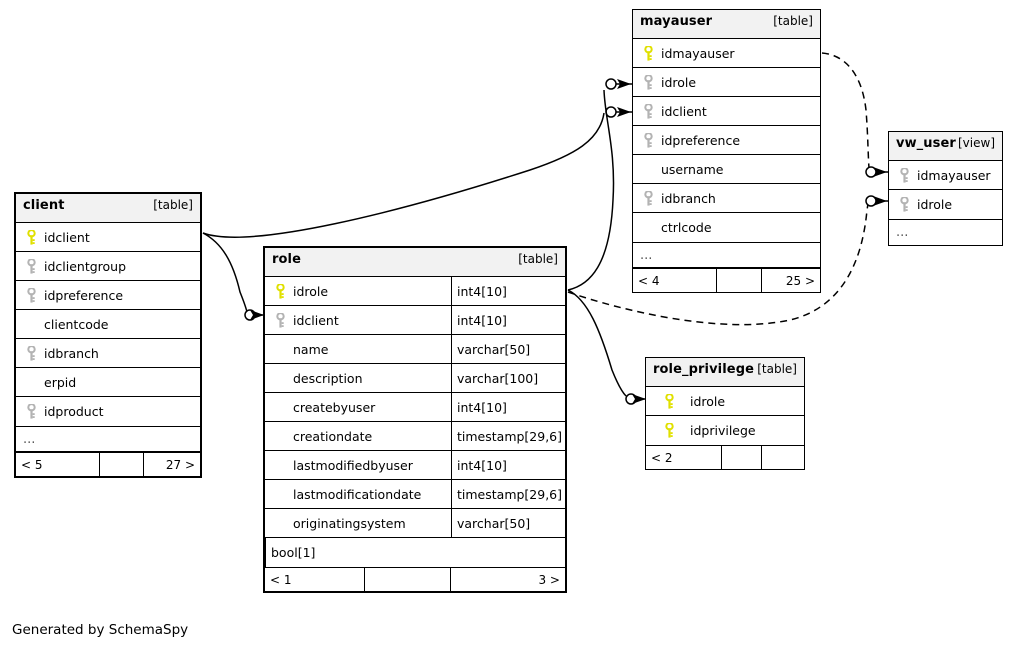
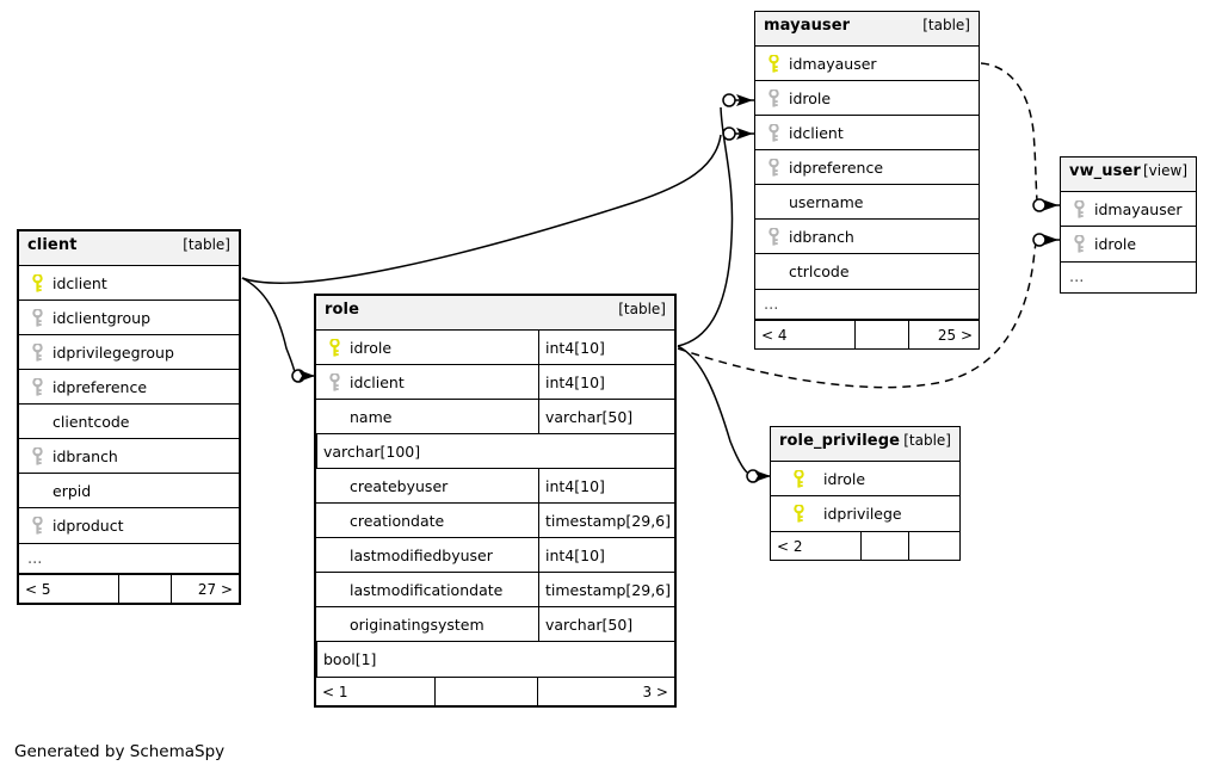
  client
  [table]
  idclient
  idclientgroup
+ idprivilegegroup
  idpreference
  clientcode
  idbranch
  erpid
  idproduct
  ...
  < 5
  27 >
  role
  [table]
  idrole
  int4[10]
  idclient
  int4[10]
  name
  varchar[50]
- description
  varchar[100]
  createbyuser
  int4[10]
  creationdate
  timestamp[29,6]
  lastmodifiedbyuser
  int4[10]
  lastmodificationdate
  timestamp[29,6]
  originatingsystem
  varchar[50]
  bool[1]
  < 1
  3 >
  mayauser
  [table]
  idmayauser
  idrole
  idclient
  idpreference
  username
  idbranch
  ctrlcode
  ...
  < 4
  25 >
  vw_user
  [view]
  idmayauser
  idrole
  ...
  role_privilege
  [table]
  idrole
  idprivilege
  < 2
  Generated by SchemaSpy
